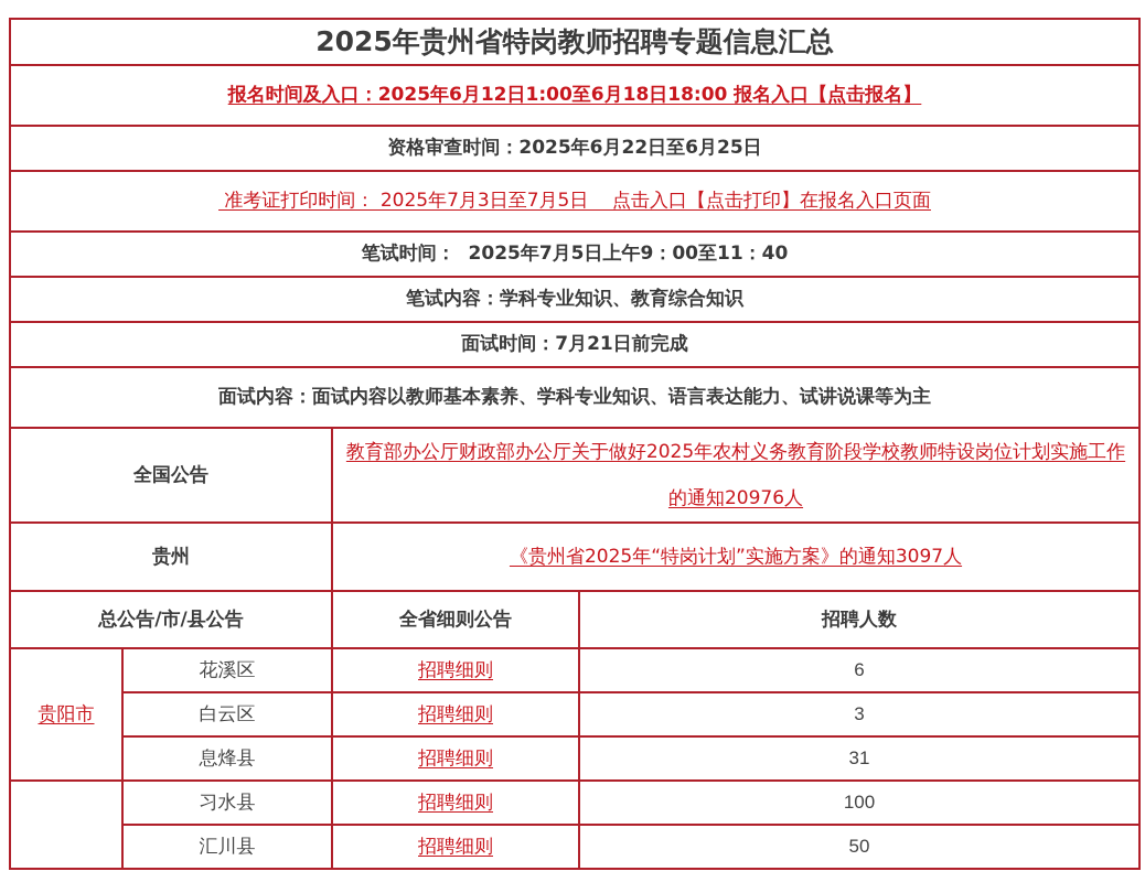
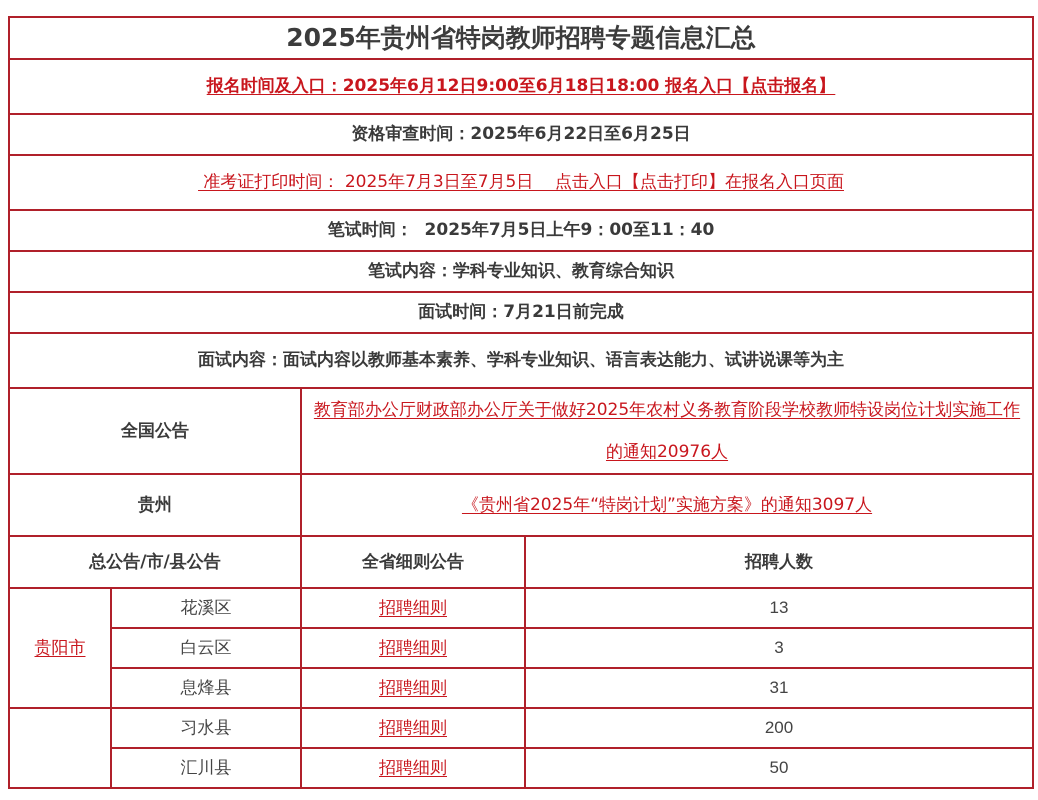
  2025年贵州省特岗教师招聘专题信息汇总
- 报名时间及入口：2025年6月12日1:00至6月18日18:00 报名入口【点击报名】
+ 报名时间及入口：2025年6月12日9:00至6月18日18:00 报名入口【点击报名】
  资格审查时间：2025年6月22日至6月25日
  准考证打印时间： 2025年7月3日至7月5日 点击入口【点击打印】在报名入口页面
  笔试时间： 2025年7月5日上午9：00至11：40
  笔试内容：学科专业知识、教育综合知识
  面试时间：7月21日前完成
  面试内容：面试内容以教师基本素养、学科专业知识、语言表达能力、试讲说课等为主
  全国公告	教育部办公厅财政部办公厅关于做好2025年农村义务教育阶段学校教师特设岗位计划实施工作的通知20976人
  贵州	《贵州省2025年“特岗计划”实施方案》的通知3097人
  总公告/市/县公告	全省细则公告	招聘人数
- 贵阳市	花溪区	招聘细则	6
+ 贵阳市	花溪区	招聘细则	13
  白云区	招聘细则	3
  息烽县	招聘细则	31
- 	习水县	招聘细则	100
+ 	习水县	招聘细则	200
  汇川县	招聘细则	50
